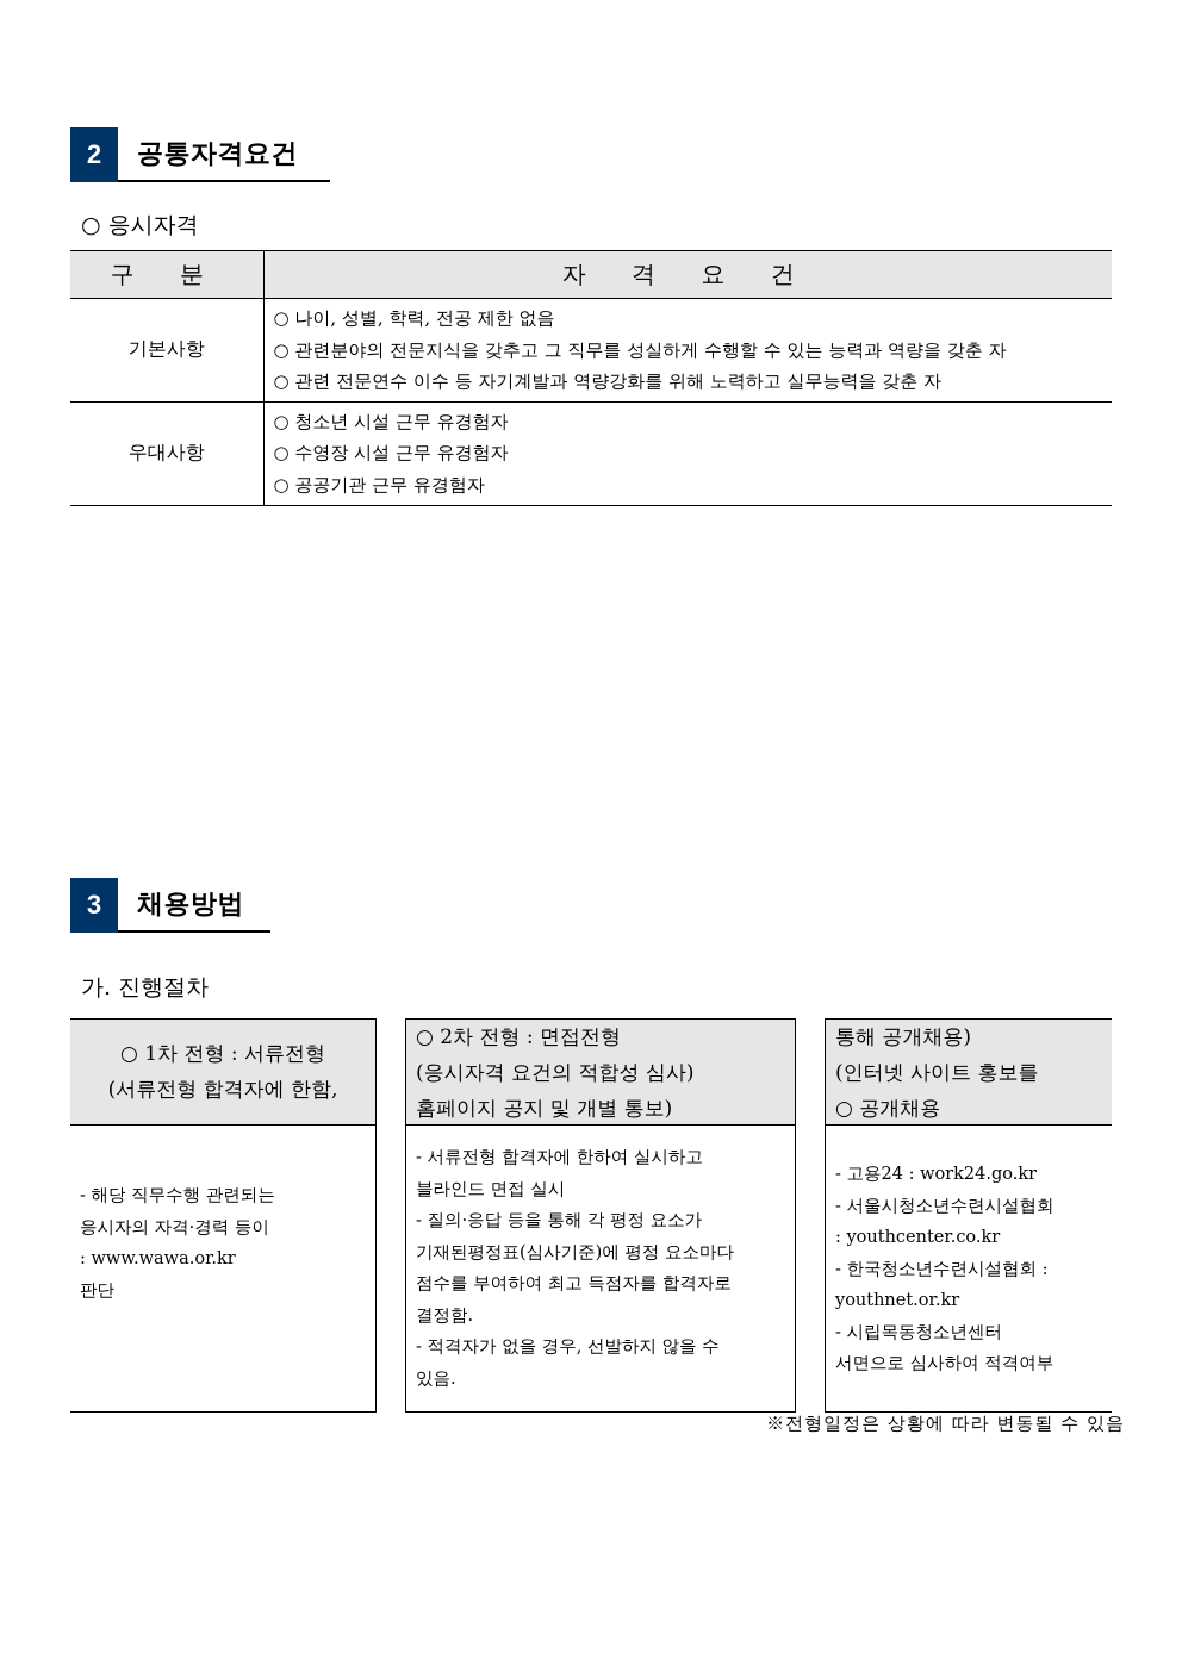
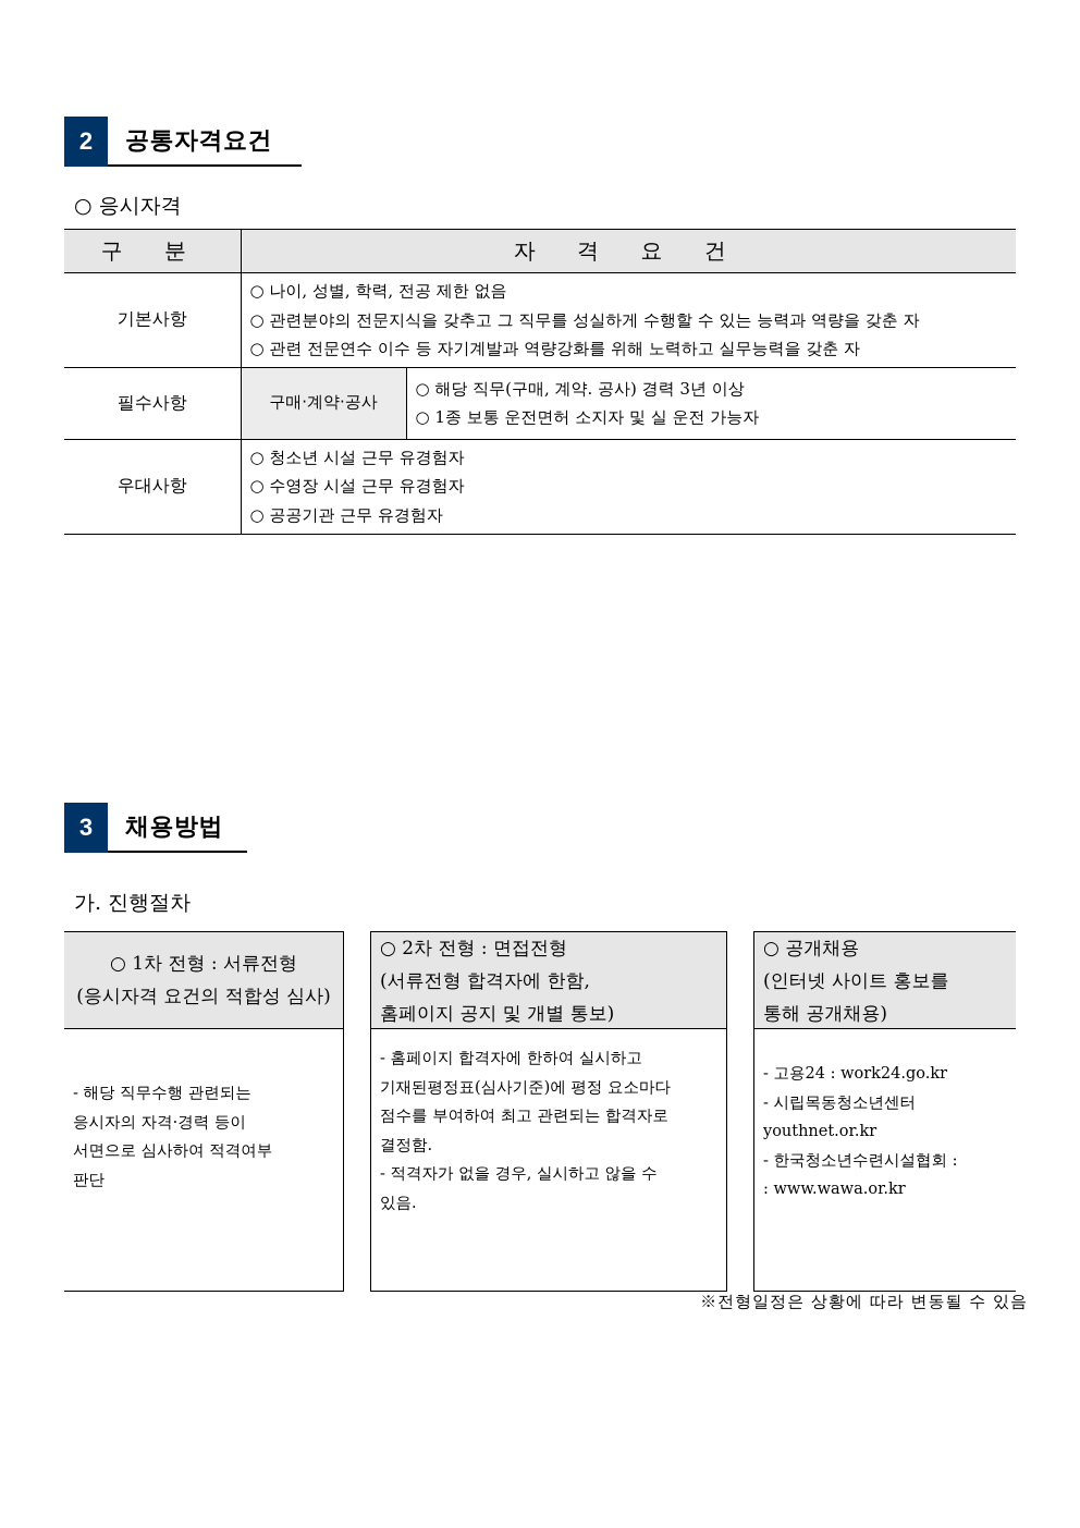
  2
  공통자격요건
  ○ 응시자격
  구 분	자 격 요 건
  기본사항	○ 나이, 성별, 학력, 전공 제한 없음 ○ 관련분야의 전문지식을 갖추고 그 직무를 성실하게 수행할 수 있는 능력과 역량을 갖춘 자 ○ 관련 전문연수 이수 등 자기계발과 역량강화를 위해 노력하고 실무능력을 갖춘 자
+ 필수사항	구매·계약·공사	○ 해당 직무(구매, 계약. 공사) 경력 3년 이상 ○ 1종 보통 운전면허 소지자 및 실 운전 가능자
  우대사항	○ 청소년 시설 근무 유경험자 ○ 수영장 시설 근무 유경험자 ○ 공공기관 근무 유경험자
  3
  채용방법
  가. 진행절차
  ○ 1차 전형 : 서류전형
- (서류전형 합격자에 한함,
+ (응시자격 요건의 적합성 심사)
  - 해당 직무수행 관련되는
  응시자의 자격·경력 등이
- : www.wawa.or.kr
+ 서면으로 심사하여 적격여부
  판단
  ○ 2차 전형 : 면접전형
- (응시자격 요건의 적합성 심사)
+ (서류전형 합격자에 한함,
  홈페이지 공지 및 개별 통보)
- - 서류전형 합격자에 한하여 실시하고
+ - 홈페이지 합격자에 한하여 실시하고
- 블라인드 면접 실시
- - 질의·응답 등을 통해 각 평정 요소가
  기재된평정표(심사기준)에 평정 요소마다
- 점수를 부여하여 최고 득점자를 합격자로
+ 점수를 부여하여 최고 관련되는 합격자로
  결정함.
- - 적격자가 없을 경우, 선발하지 않을 수
+ - 적격자가 없을 경우, 실시하고 않을 수
  있음.
- 통해 공개채용)
+ ○ 공개채용
  (인터넷 사이트 홍보를
- ○ 공개채용
+ 통해 공개채용)
  - 고용24 : work24.go.kr
- - 서울시청소년수련시설협회
- : youthcenter.co.kr
- - 한국청소년수련시설협회 :
+ - 시립목동청소년센터
  youthnet.or.kr
- - 시립목동청소년센터
+ - 한국청소년수련시설협회 :
- 서면으로 심사하여 적격여부
+ : www.wawa.or.kr
  ※전형일정은 상황에 따라 변동될 수 있음
